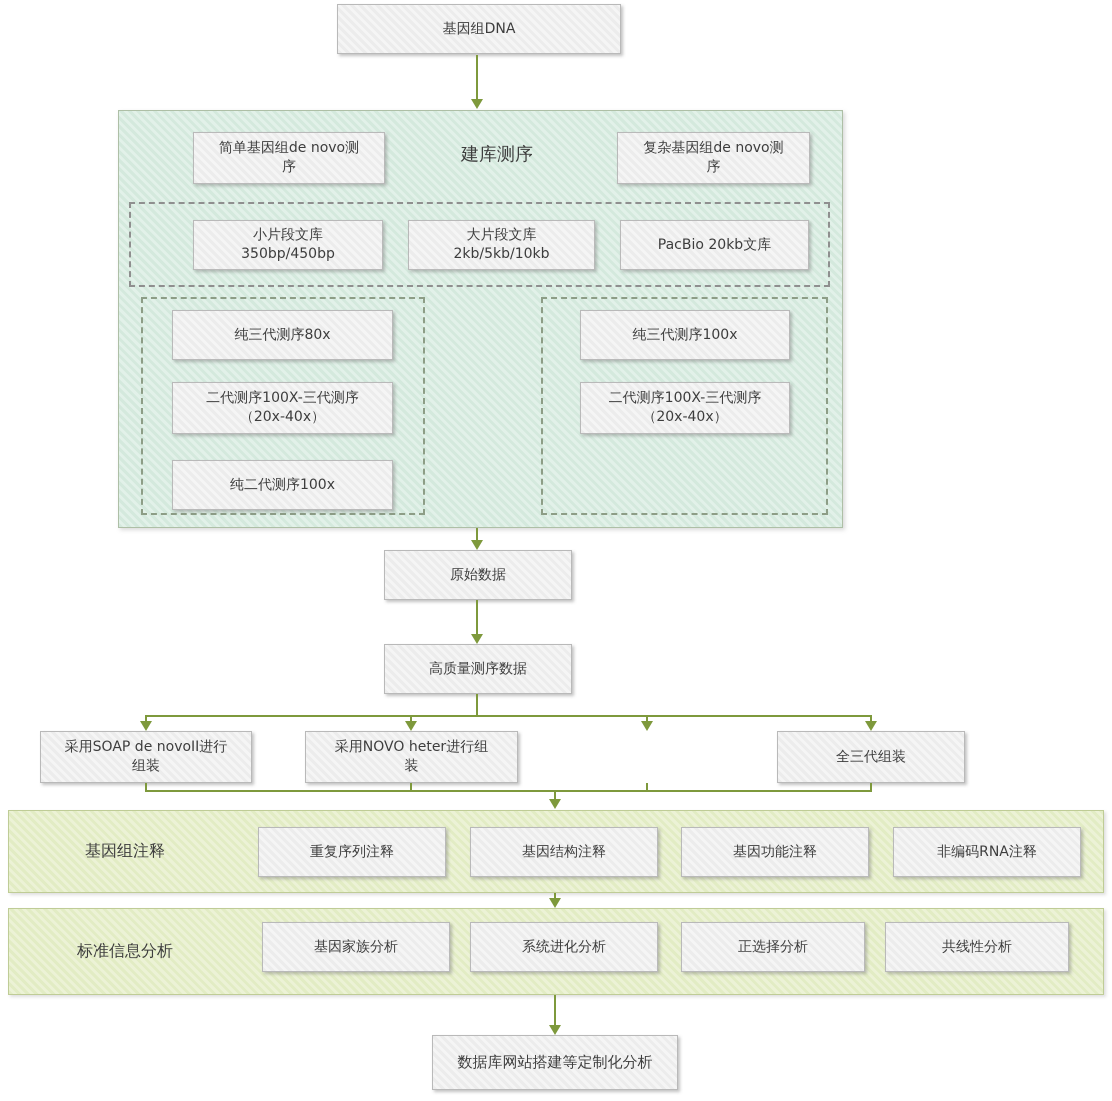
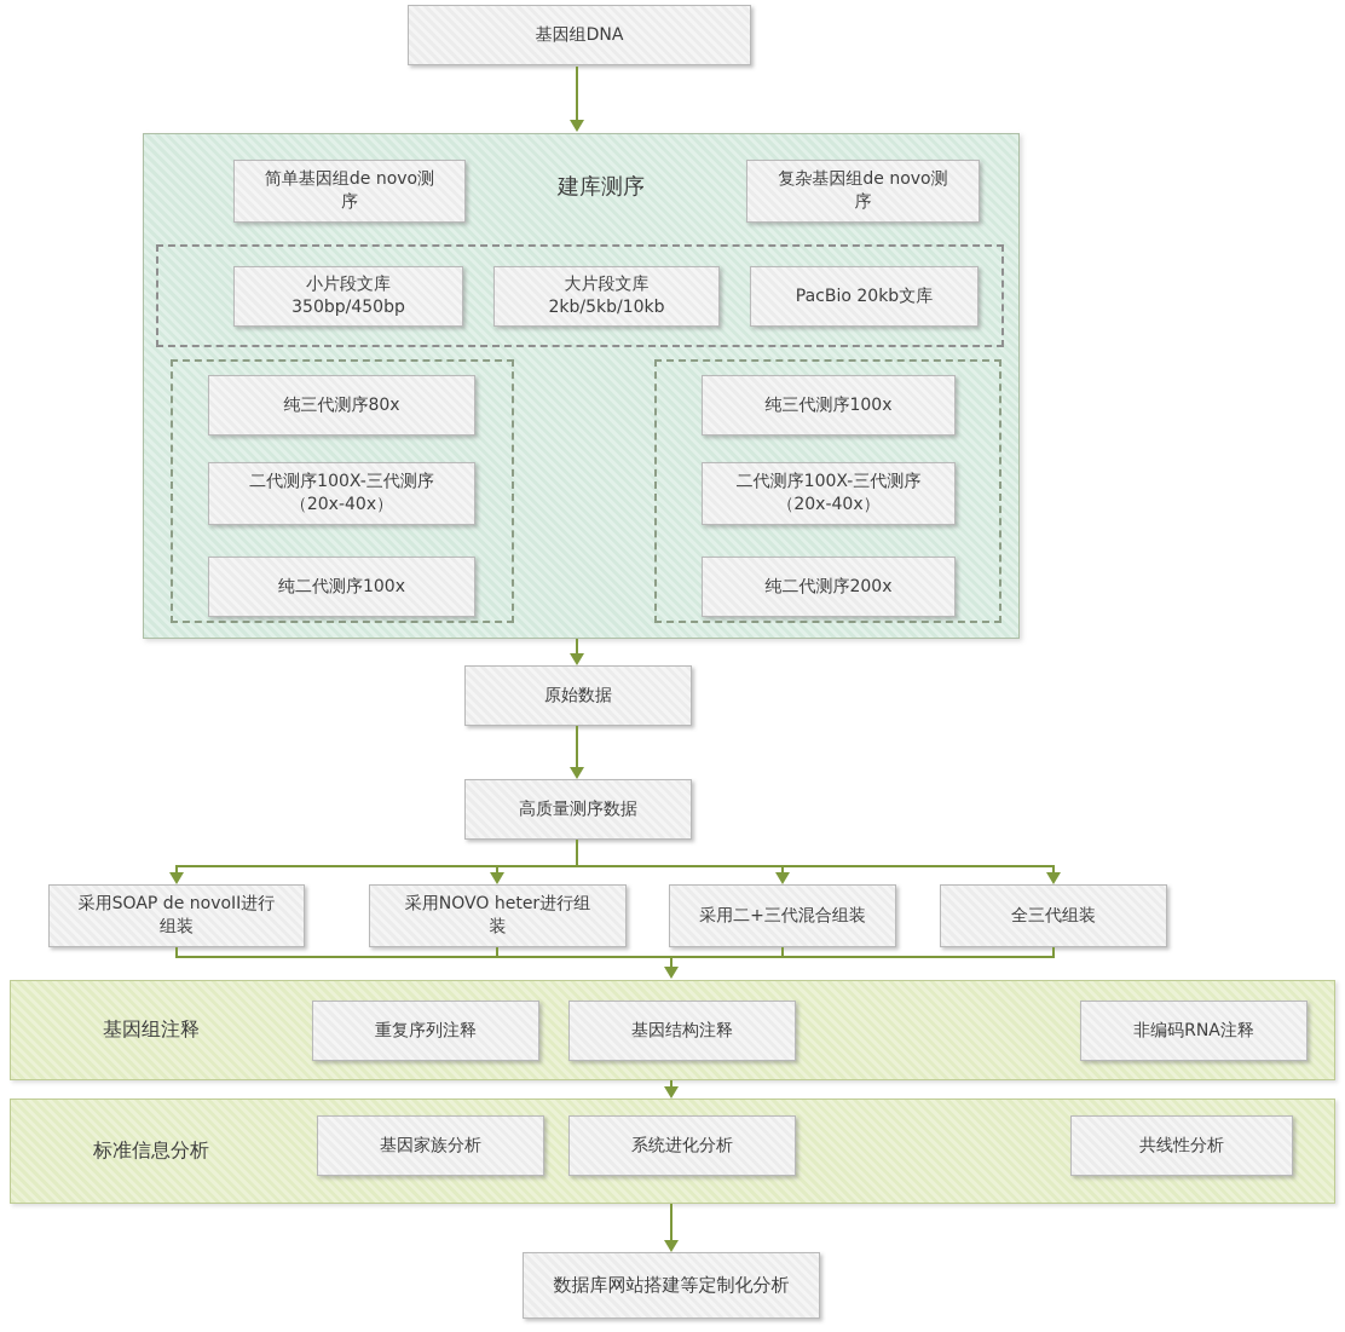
  基因组DNA
  建库测序
  简单基因组de novo测
  序
  复杂基因组de novo测
  序
  小片段文库
  350bp/450bp
  大片段文库
  2kb/5kb/10kb
  PacBio 20kb文库
  纯三代测序80x
  二代测序100X-三代测序
  （20x-40x）
  纯二代测序100x
  纯三代测序100x
  二代测序100X-三代测序
  （20x-40x）
+ 纯二代测序200x
  原始数据
  高质量测序数据
  采用SOAP de novoII进行
  组装
  采用NOVO heter进行组
  装
+ 采用二+三代混合组装
  全三代组装
  基因组注释
  重复序列注释
  基因结构注释
- 基因功能注释
  非编码RNA注释
  标准信息分析
  基因家族分析
  系统进化分析
- 正选择分析
  共线性分析
  数据库网站搭建等定制化分析
